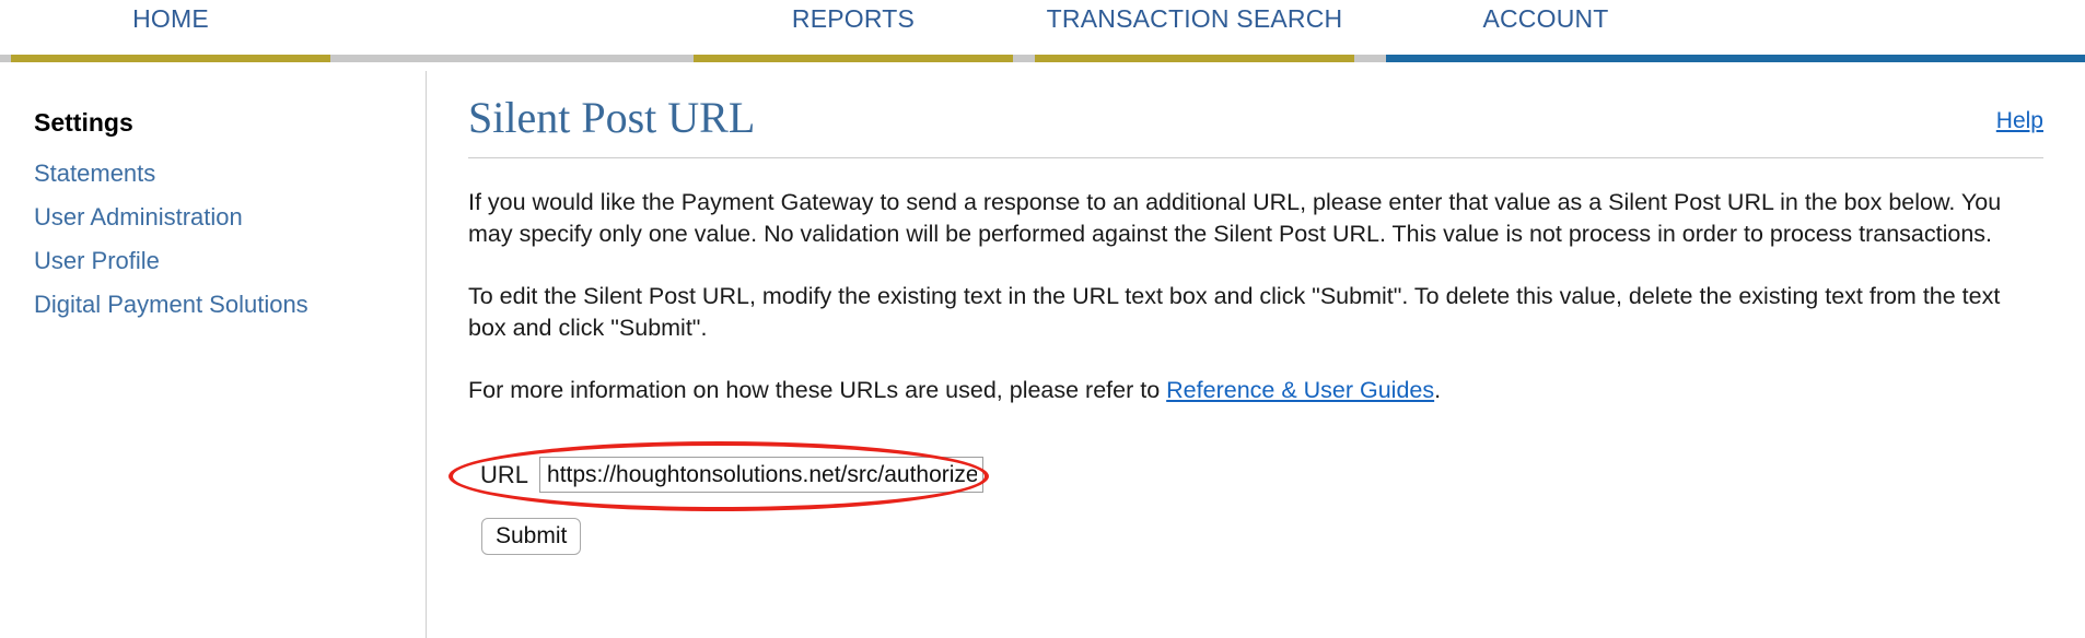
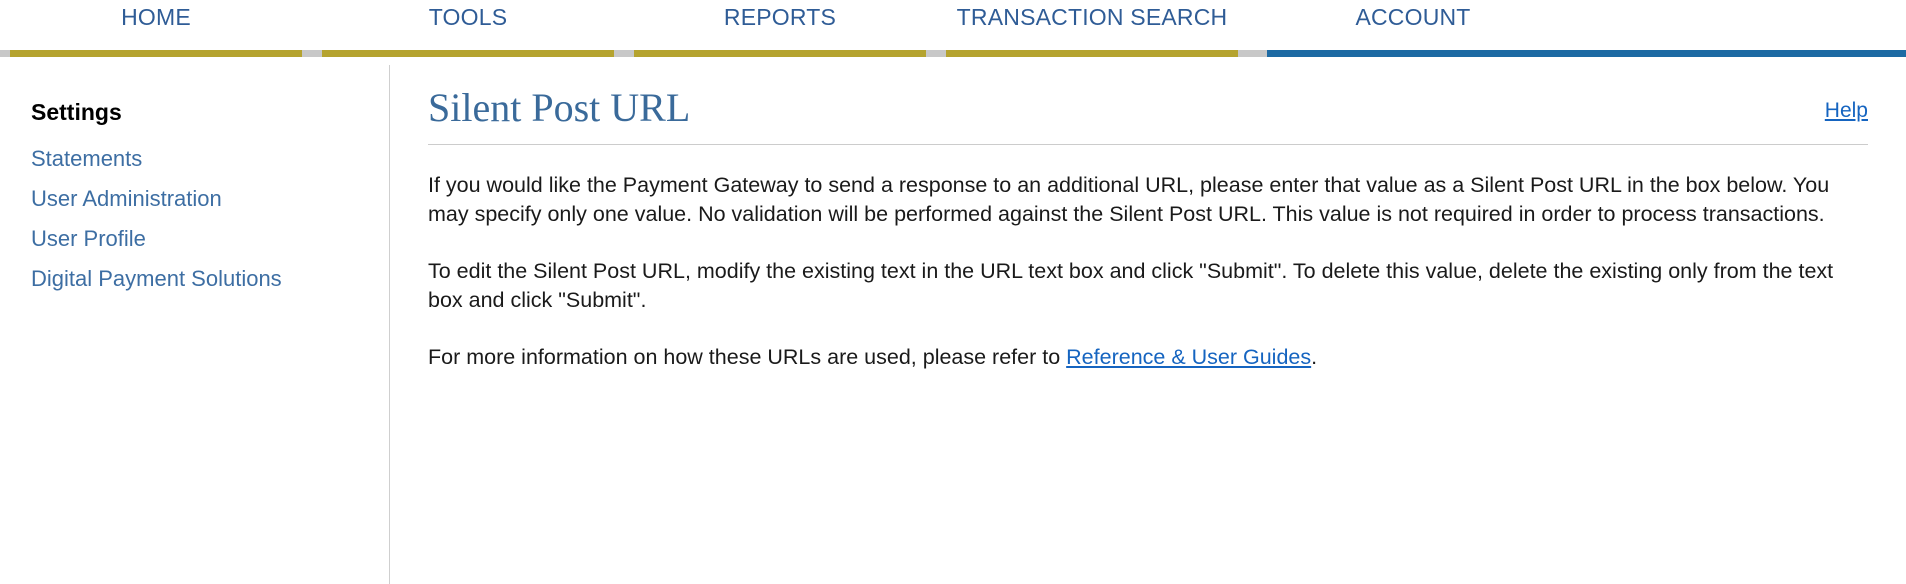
  HOME
+ TOOLS
  REPORTS
  TRANSACTION SEARCH
  ACCOUNT
  Settings
  Statements
  User Administration
  User Profile
  Digital Payment Solutions
  Silent Post URL
  Help
- If you would like the Payment Gateway to send a response to an additional URL, please enter that value as a Silent Post URL in the box below. You may specify only one value. No validation will be performed against the Silent Post URL. This value is not process in order to process transactions.
+ If you would like the Payment Gateway to send a response to an additional URL, please enter that value as a Silent Post URL in the box below. You may specify only one value. No validation will be performed against the Silent Post URL. This value is not required in order to process transactions.
- To edit the Silent Post URL, modify the existing text in the URL text box and click "Submit". To delete this value, delete the existing text from the text box and click "Submit".
+ To edit the Silent Post URL, modify the existing text in the URL text box and click "Submit". To delete this value, delete the existing only from the text box and click "Submit".
  For more information on how these URLs are used, please refer to Reference & User Guides.
- URL
- https://houghtonsolutions.net/src/authorize
- Submit
